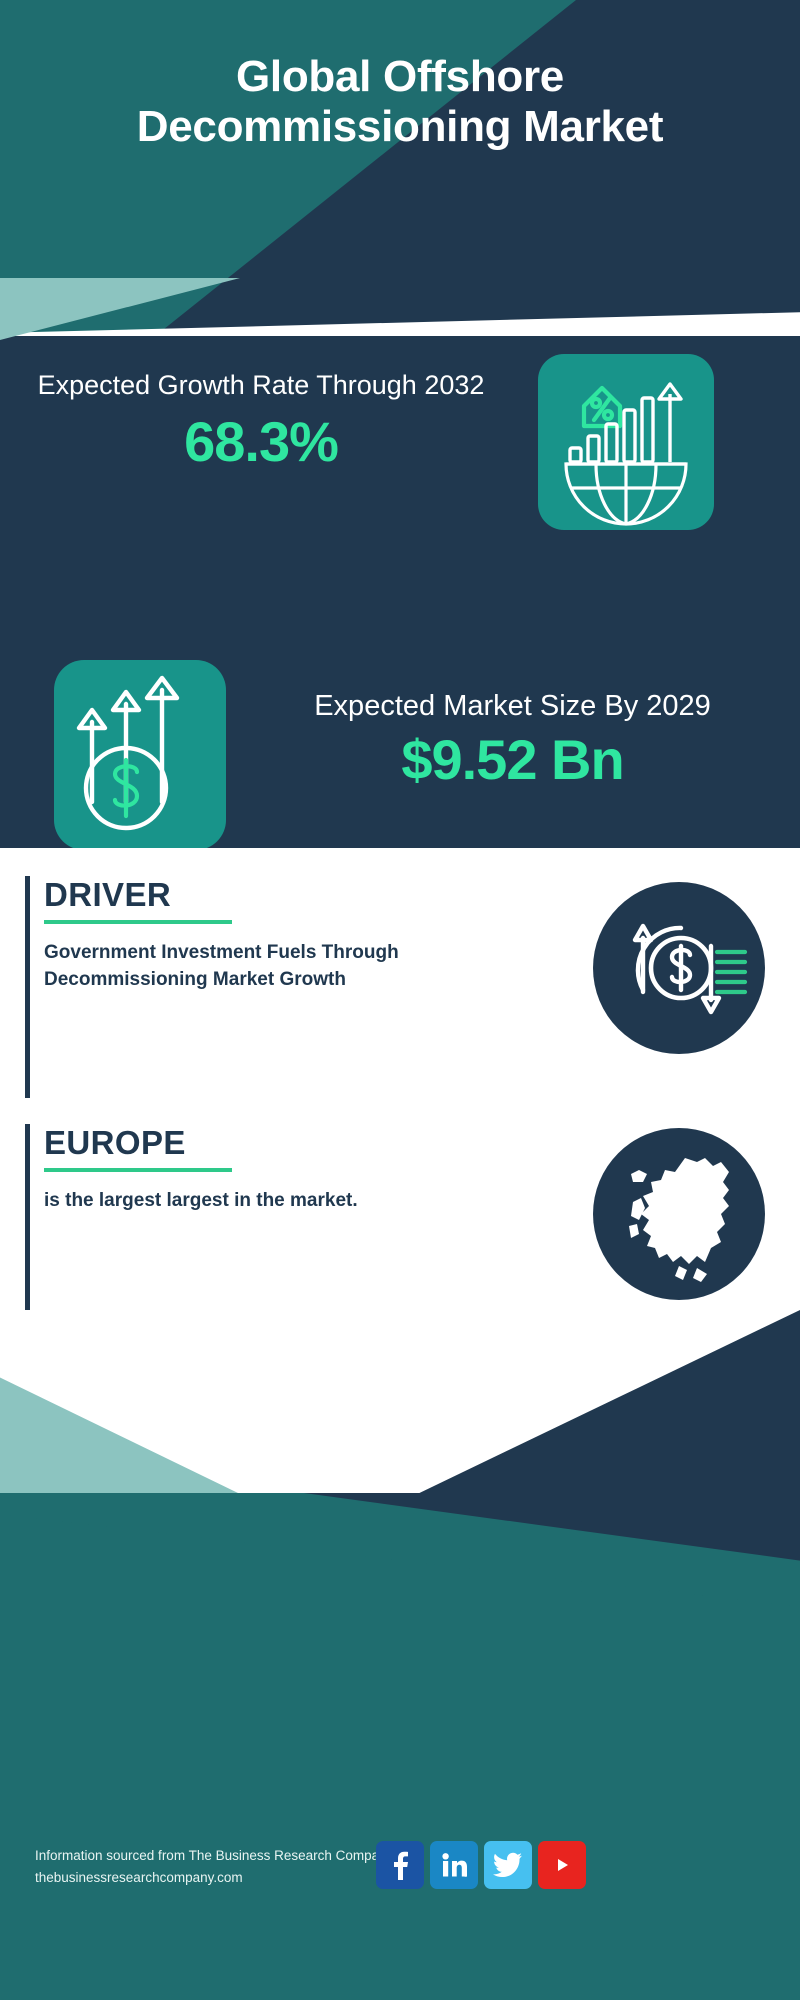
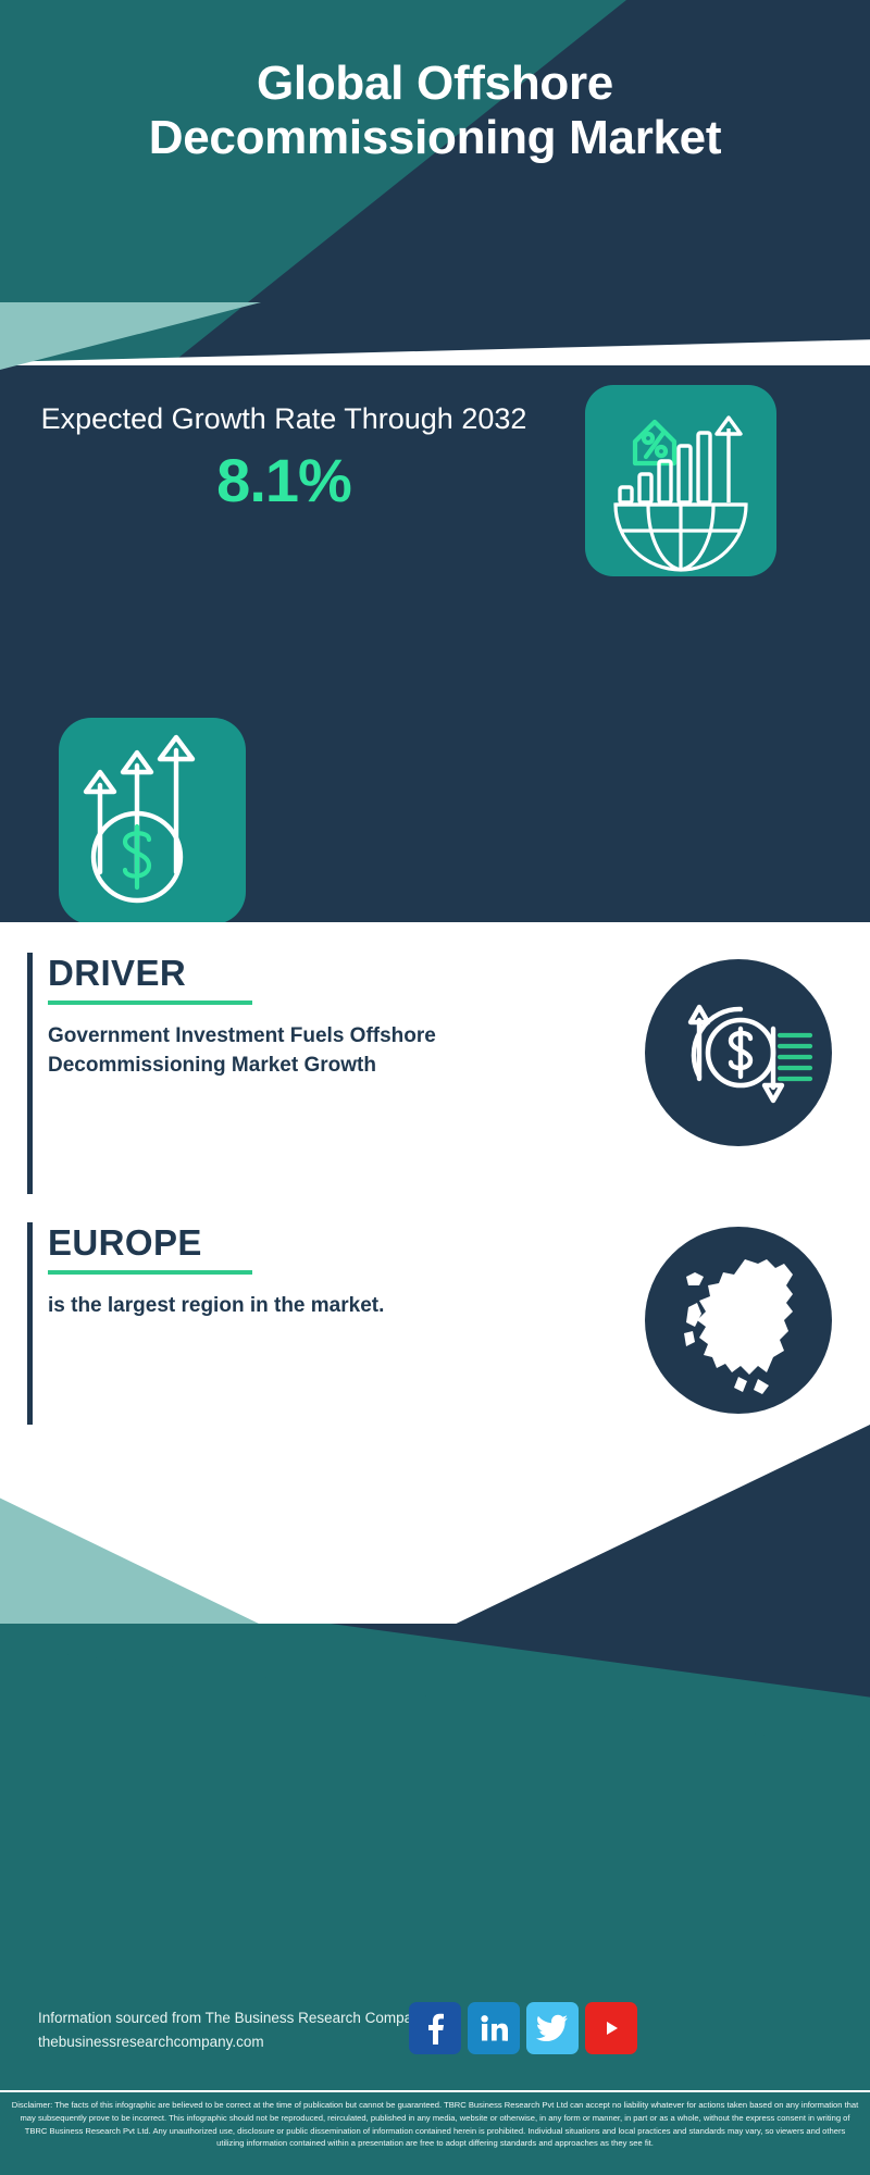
  Global Offshore Decommissioning Market
  Expected Growth Rate Through 2032
- 68.3%
+ 8.1%
- Expected Market Size By 2029
- $9.52 Bn
  DRIVER
- Government Investment Fuels Through Decommissioning Market Growth
+ Government Investment Fuels Offshore Decommissioning Market Growth
  EUROPE
- is the largest largest in the market.
+ is the largest region in the market.
  Information sourced from The Business Research Comp
  thebusinessresearchcompany.com
+ Disclaimer: The facts of this infographic are believed to be correct at the time of publication but cannot be guaranteed. TBRC Business Research Pvt Ltd can accept no liability whatever for actions taken based on any information that may subsequently prove to be incorrect. This infographic should not be reproduced, reirculated, published in any media, website or otherwise, in any form or manner, in part or as a whole, without the express consent in writing of TBRC Business Research Pvt Ltd. Any unauthorized use, disclosure or public dissemination of information contained herein is prohibited. Individual situations and local practices and standards may vary, so viewers and others utilizing information contained within a presentation are free to adopt differing standards and approaches as they see fit.
